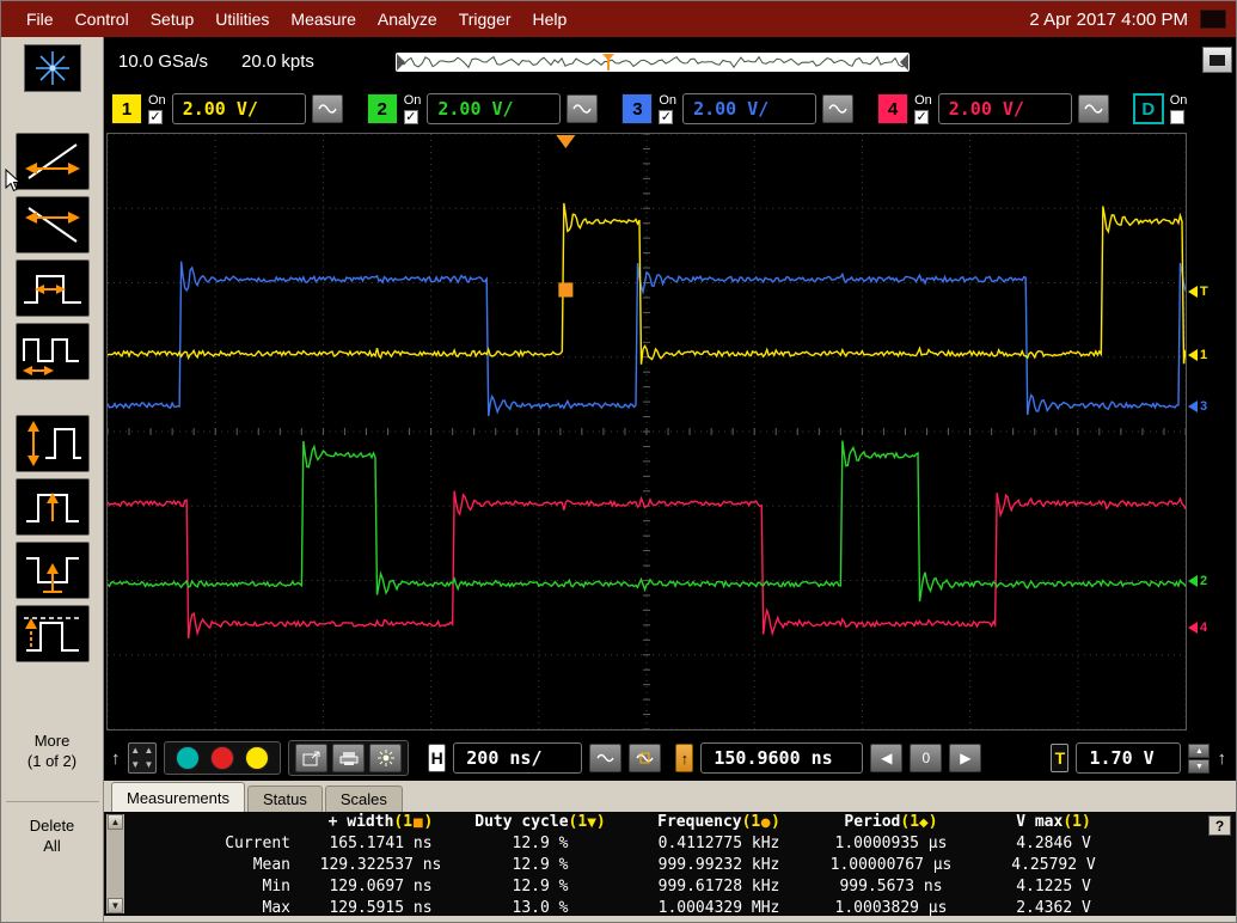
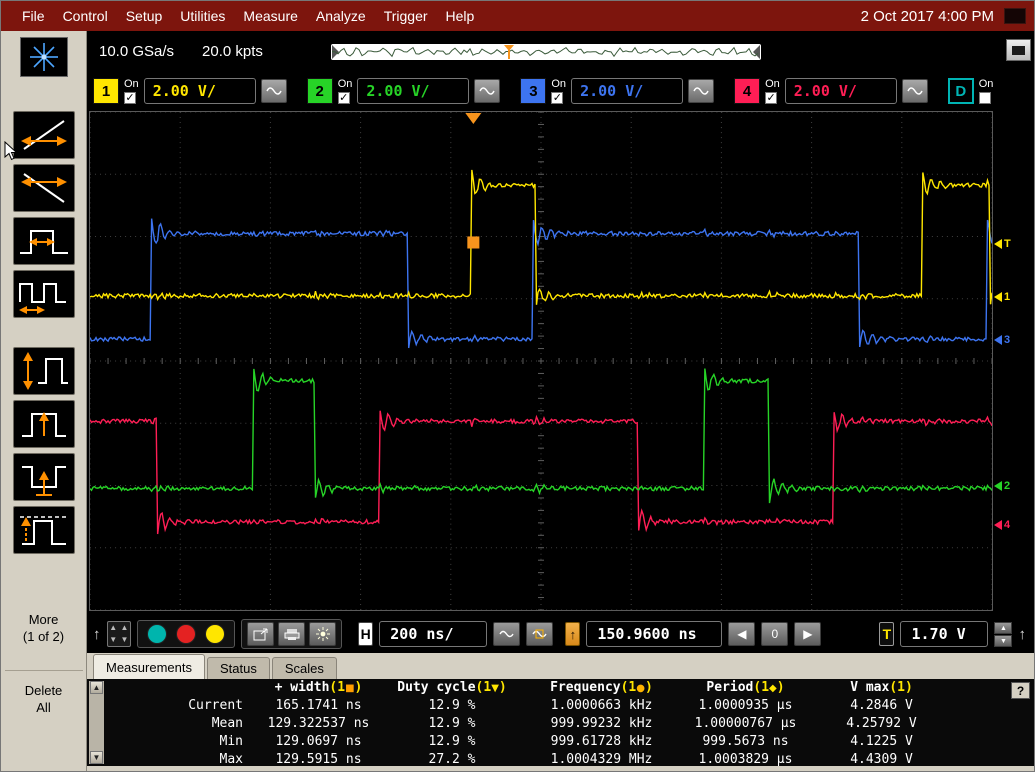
  File
  Control
  Setup
  Utilities
  Measure
  Analyze
  Trigger
  Help
- 2 Apr 2017 4:00 PM
+ 2 Oct 2017 4:00 PM
  More
  (1 of 2)
  Delete
  All
  10.0 GSa/s
  20.0 kpts
  1
  On
  ✓
  2.00 V/
  2
  On
  ✓
  2.00 V/
  3
  On
  ✓
  2.00 V/
  4
  On
  ✓
  2.00 V/
  D
  On
  T
  1
  3
  2
  4
  ↑
  ▲
  ▲
  ▼
  ▼
  H
  200 ns/
  ↑
  150.9600 ns
  ◀
  0
  ▶
  T
  1.70 V
  ↑
  Measurements
  Status
  Scales
  ▲
  ▼
  + width(1■)
  Duty cycle(1▼)
  Frequency(1●)
  Period(1◆)
  V max(1)
  Current
  165.1741 ns
  12.9 %
- 0.4112775 kHz
+ 1.0000663 kHz
  1.0000935 µs
  4.2846 V
  Mean
  129.322537 ns
  12.9 %
  999.99232 kHz
  1.00000767 µs
  4.25792 V
  Min
  129.0697 ns
  12.9 %
  999.61728 kHz
  999.5673 ns
  4.1225 V
  Max
  129.5915 ns
- 13.0 %
+ 27.2 %
  1.0004329 MHz
  1.0003829 µs
- 2.4362 V
+ 4.4309 V
  ?
